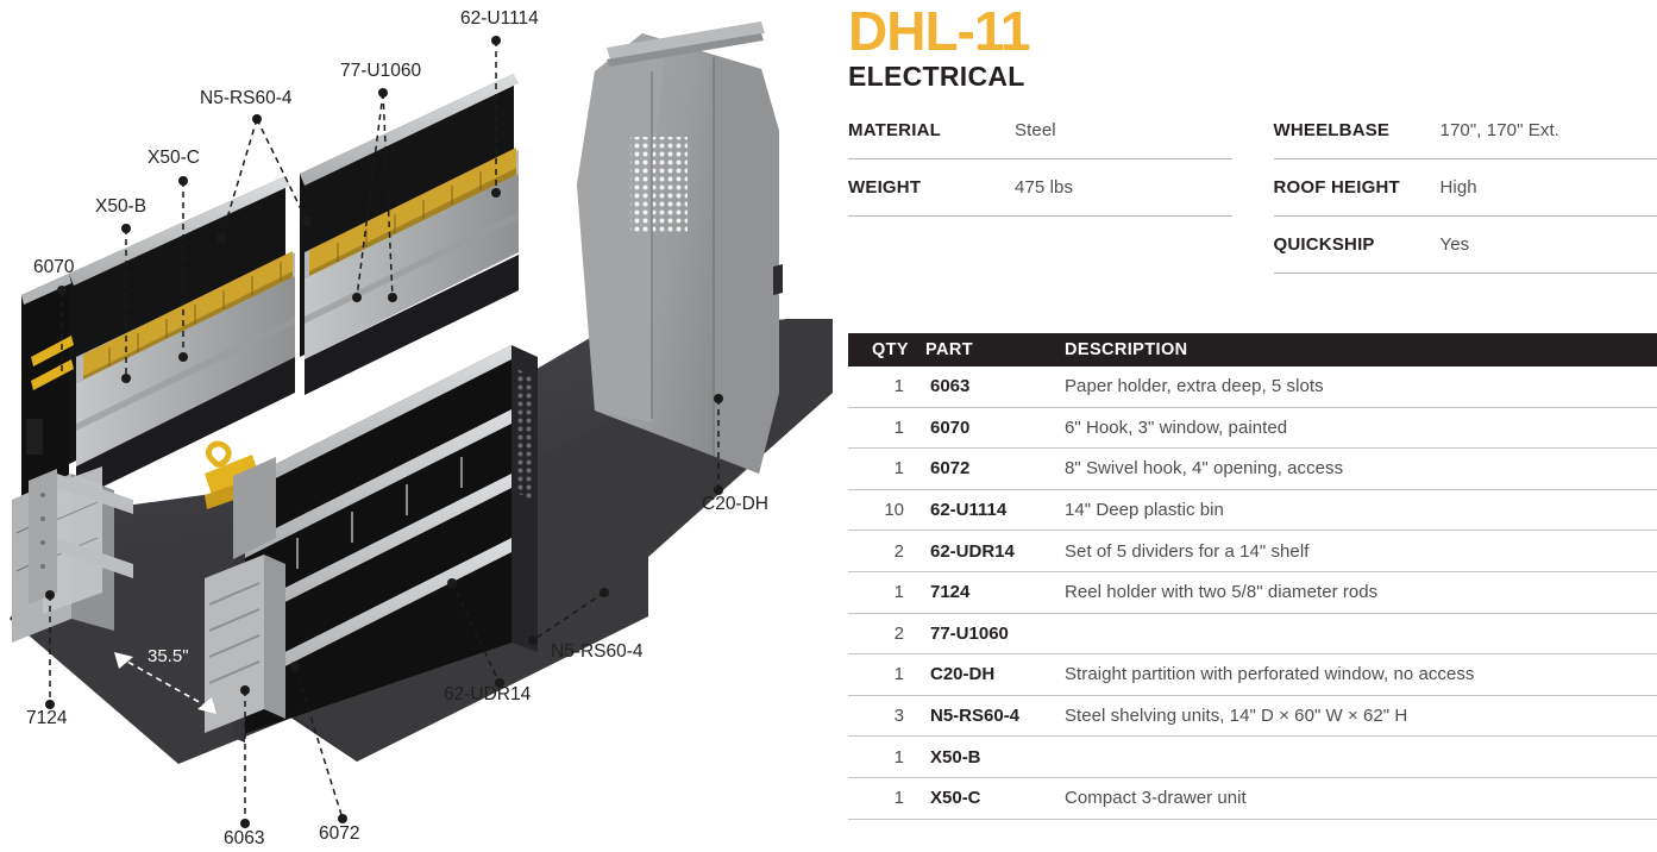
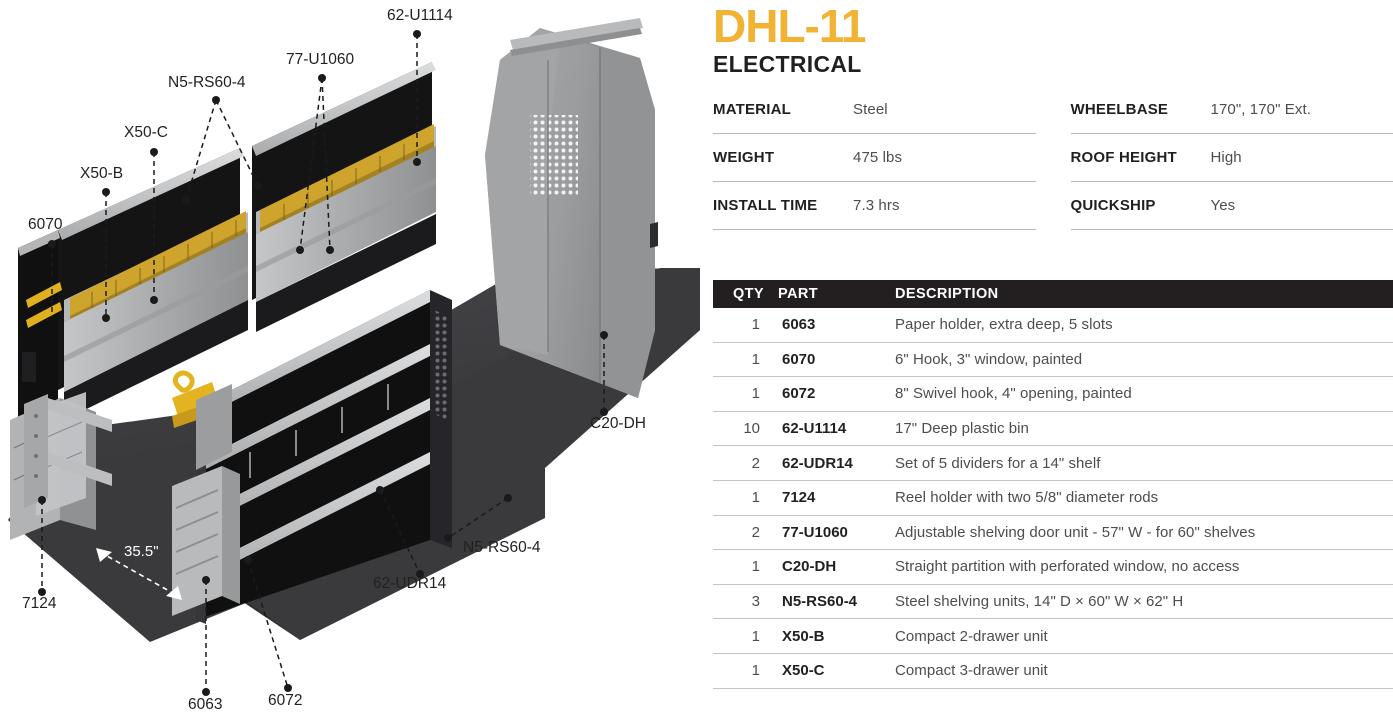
  35.5"
  62-U1114
  77-U1060
  N5-RS60-4
  X50-C
  X50-B
  6070
  C20-DH
  N5-RS60-4
  62-UDR14
  7124
  6063
  6072
  DHL-11
  ELECTRICAL
  MATERIAL
  Steel
  WEIGHT
  475 lbs
+ INSTALL TIME
+ 7.3 hrs
  WHEELBASE
  170", 170" Ext.
  ROOF HEIGHT
  High
  QUICKSHIP
  Yes
  QTY
  PART
  DESCRIPTION
  1
  6063
  Paper holder, extra deep, 5 slots
  1
  6070
  6" Hook, 3" window, painted
  1
  6072
- 8" Swivel hook, 4" opening, access
+ 8" Swivel hook, 4" opening, painted
  10
  62-U1114
- 14" Deep plastic bin
+ 17" Deep plastic bin
  2
  62-UDR14
  Set of 5 dividers for a 14" shelf
  1
  7124
  Reel holder with two 5/8" diameter rods
  2
  77-U1060
+ Adjustable shelving door unit - 57" W - for 60" shelves
  1
  C20-DH
  Straight partition with perforated window, no access
  3
  N5-RS60-4
  Steel shelving units, 14" D × 60" W × 62" H
  1
  X50-B
+ Compact 2-drawer unit
  1
  X50-C
  Compact 3-drawer unit
